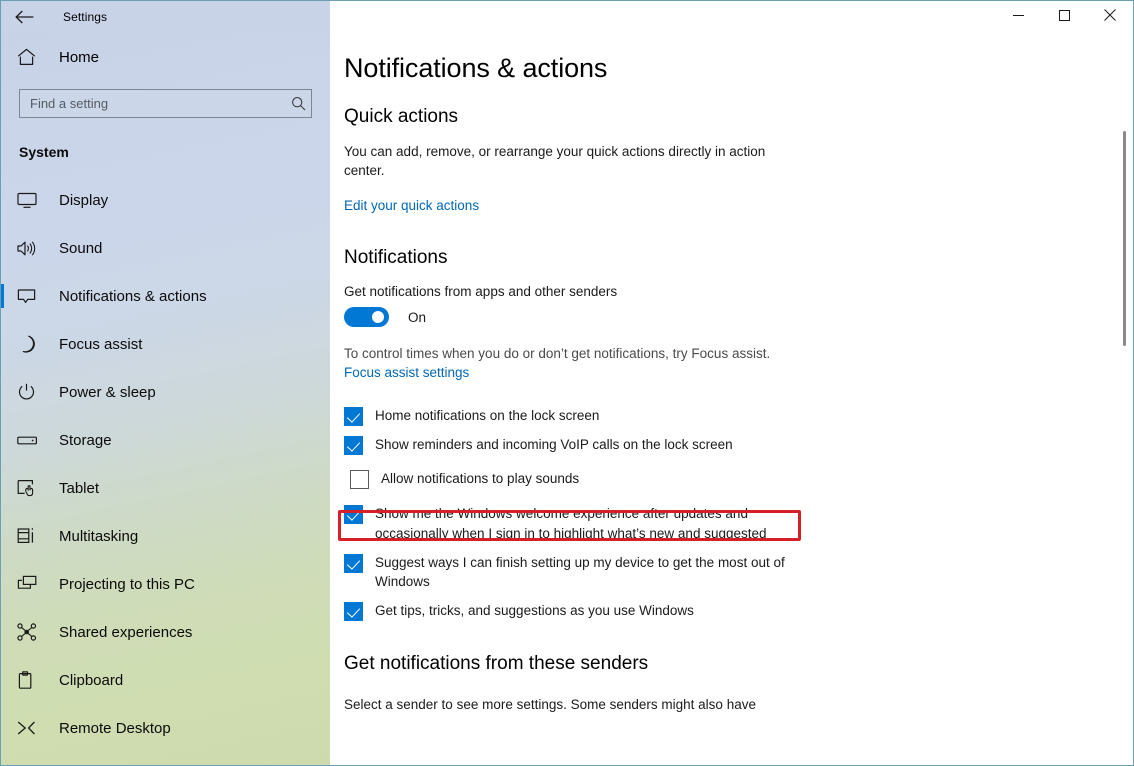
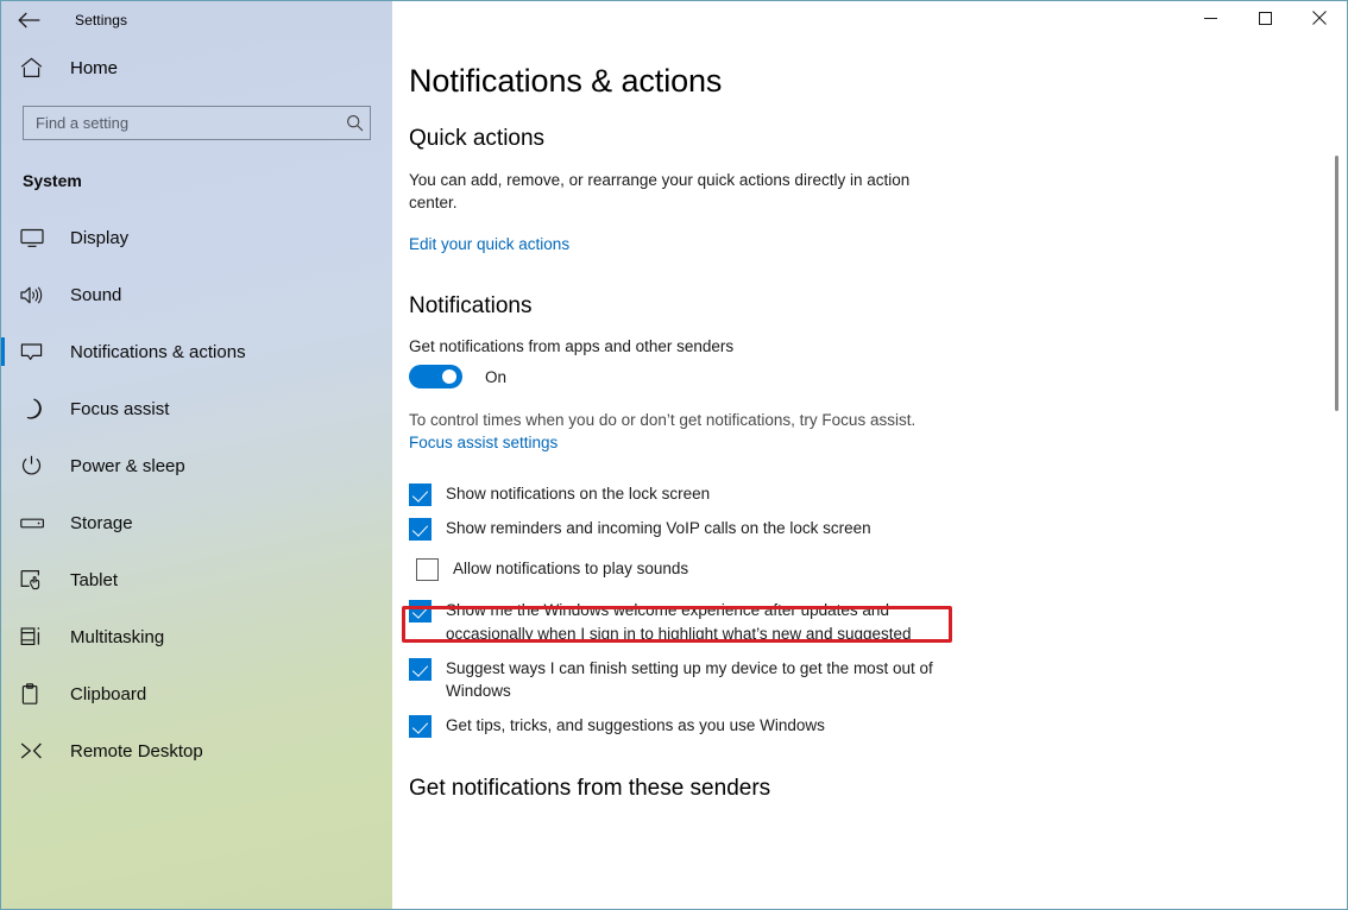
  Settings
  Home
  Find a setting
  System
  Display
  Sound
  Notifications & actions
  Focus assist
  Power & sleep
  Storage
  Tablet
  Multitasking
- Projecting to this PC
- Shared experiences
  Clipboard
  Remote Desktop
  Notifications & actions
  Quick actions
  You can add, remove, or rearrange your quick actions directly in action center.
  Edit your quick actions
  Notifications
  Get notifications from apps and other senders
  On
  To control times when you do or don’t get notifications, try Focus assist.
  Focus assist settings
- Home notifications on the lock screen
+ Show notifications on the lock screen
  Show reminders and incoming VoIP calls on the lock screen
  Allow notifications to play sounds
  Show me the Windows welcome experience after updates and occasionally when I sign in to highlight what’s new and suggested
  Suggest ways I can finish setting up my device to get the most out of Windows
  Get tips, tricks, and suggestions as you use Windows
  Get notifications from these senders
- Select a sender to see more settings. Some senders might also have
